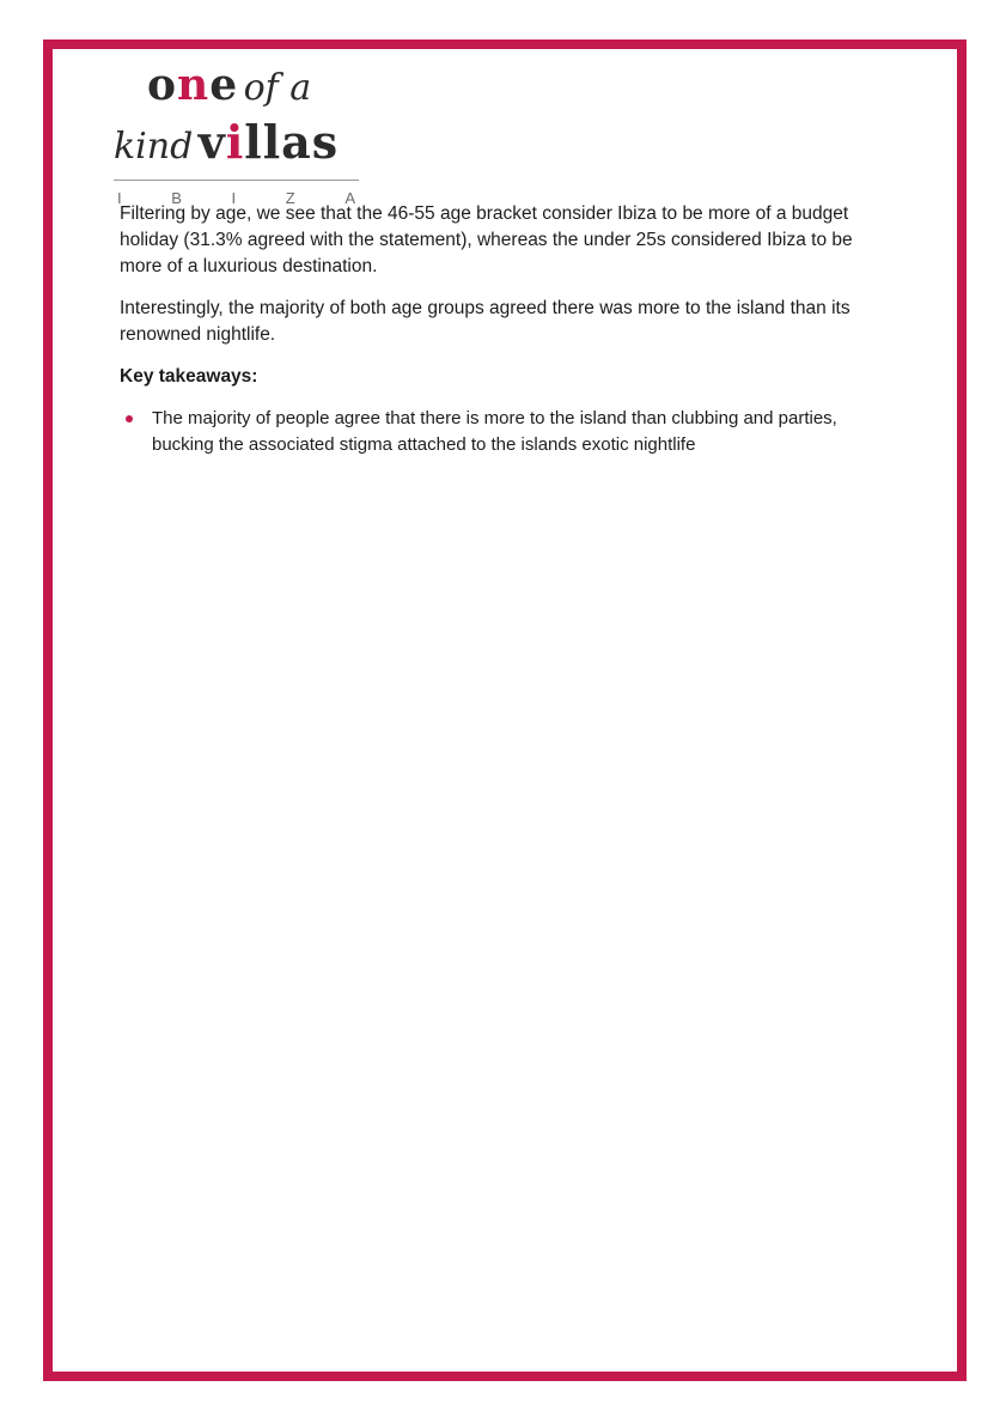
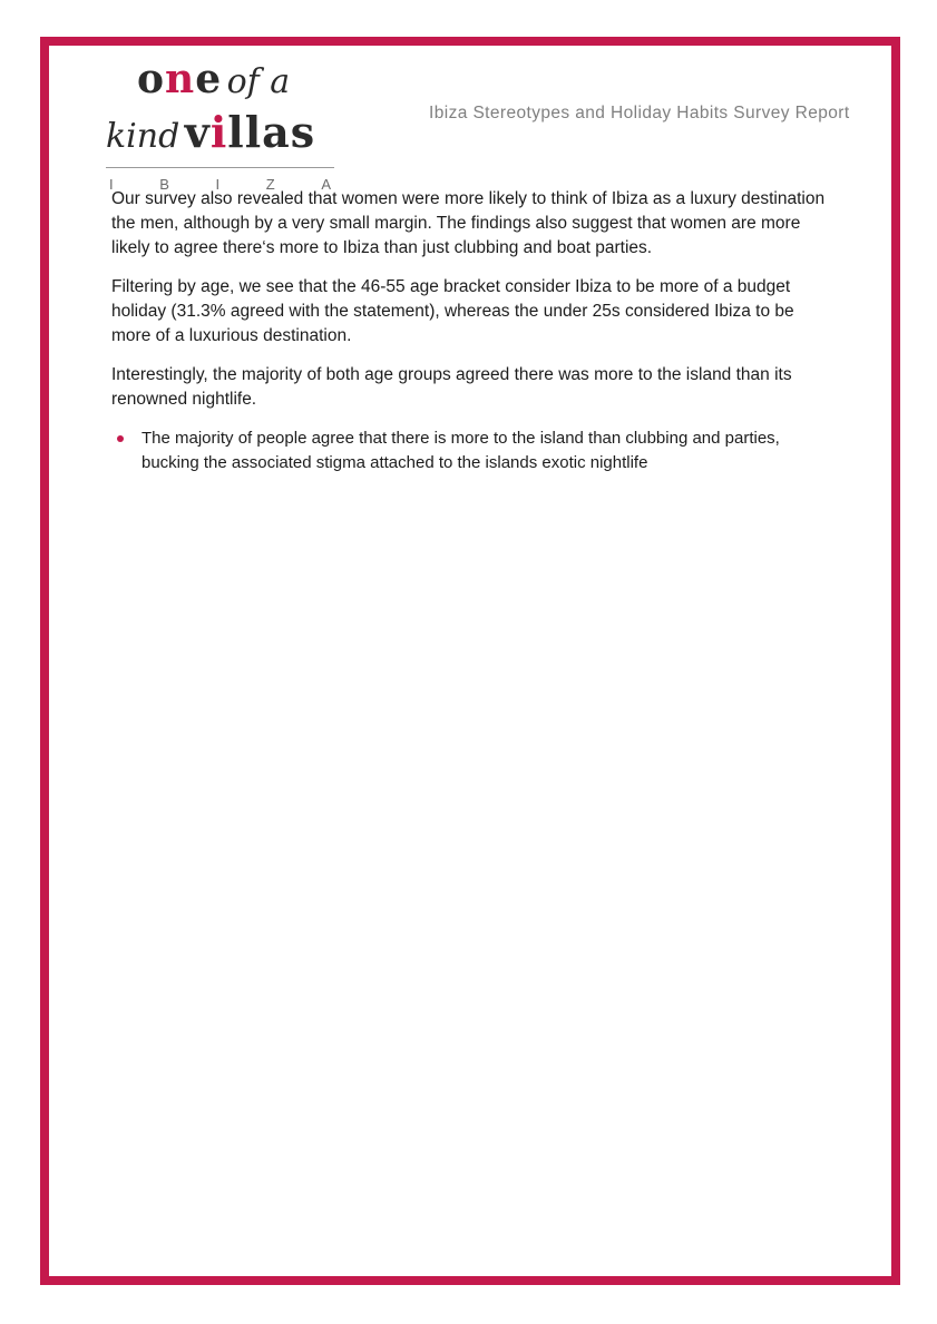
  one of a
  kind villas
  I
  B
  I
  Z
  A
+ Ibiza Stereotypes and Holiday Habits Survey Report
+ Our survey also revealed that women were more likely to think of Ibiza as a luxury destination the men, although by a very small margin. The findings also suggest that women are more likely to agree there‘s more to Ibiza than just clubbing and boat parties.
  Filtering by age, we see that the 46-55 age bracket consider Ibiza to be more of a budget holiday (31.3% agreed with the statement), whereas the under 25s considered Ibiza to be more of a luxurious destination.
  Interestingly, the majority of both age groups agreed there was more to the island than its renowned nightlife.
- Key takeaways:
  The majority of people agree that there is more to the island than clubbing and parties, bucking the associated stigma attached to the islands exotic nightlife
